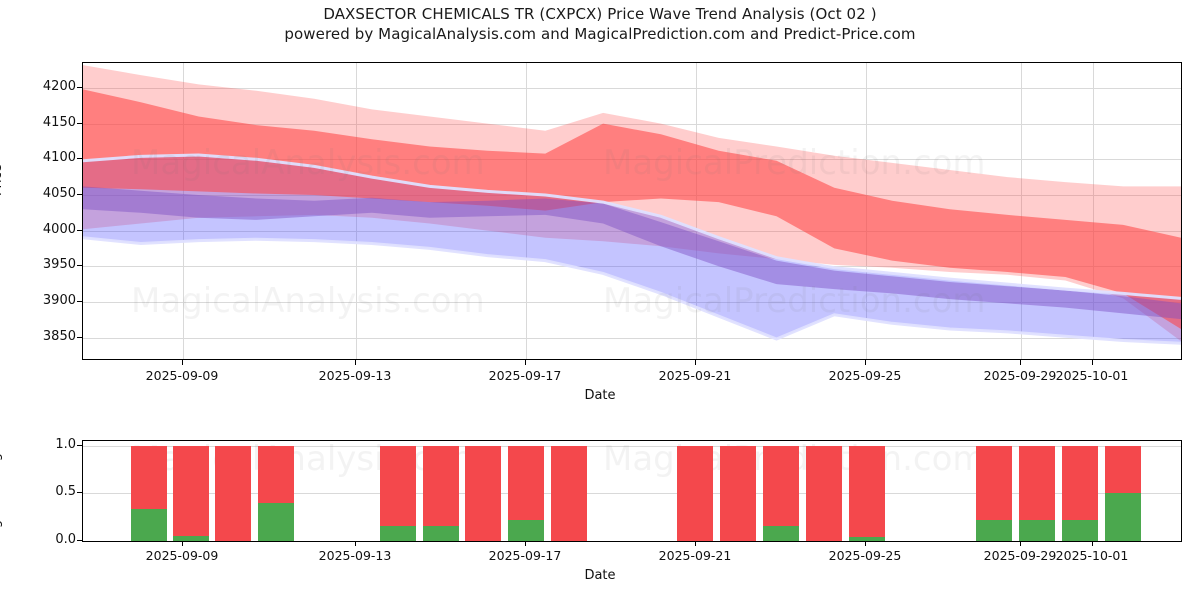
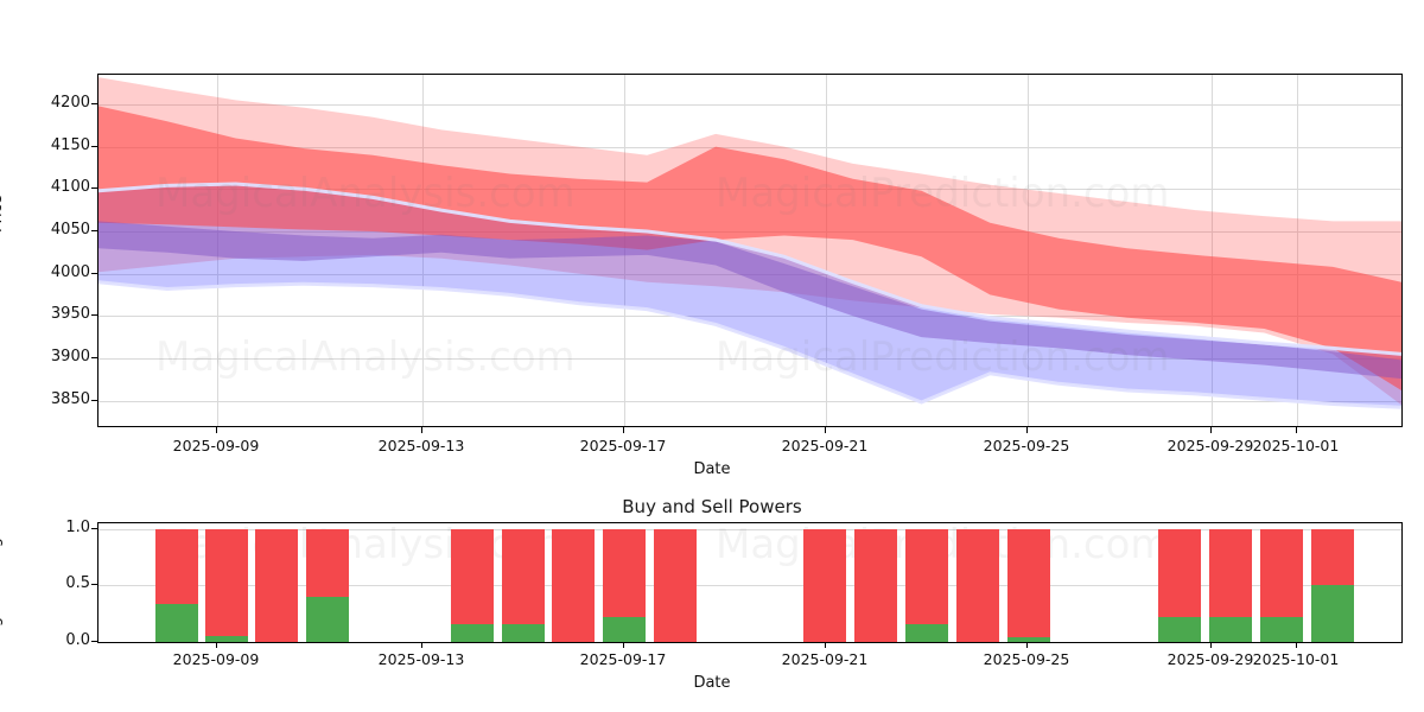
- DAXSECTOR CHEMICALS TR (CXPCX) Price Wave Trend Analysis (Oct 02 )
- powered by MagicalAnalysis.com and MagicalPrediction.com and Predict-Price.com
  3850
  3900
  3950
  4000
  4050
  4100
  4150
  4200
  2025-09-09
  2025-09-13
  2025-09-17
  2025-09-21
  2025-09-25
  2025-09-29
  2025-10-01
  MagicalAnalysis.com
  MagicalPrediction.com
  MagicalAnalysis.com
  MagicalPrediction.com
  Date
+ Buy and Sell Powers
  0.0
  0.5
  1.0
  2025-09-09
  2025-09-13
  2025-09-17
  2025-09-21
  2025-09-25
  2025-09-29
  2025-10-01
  Date
